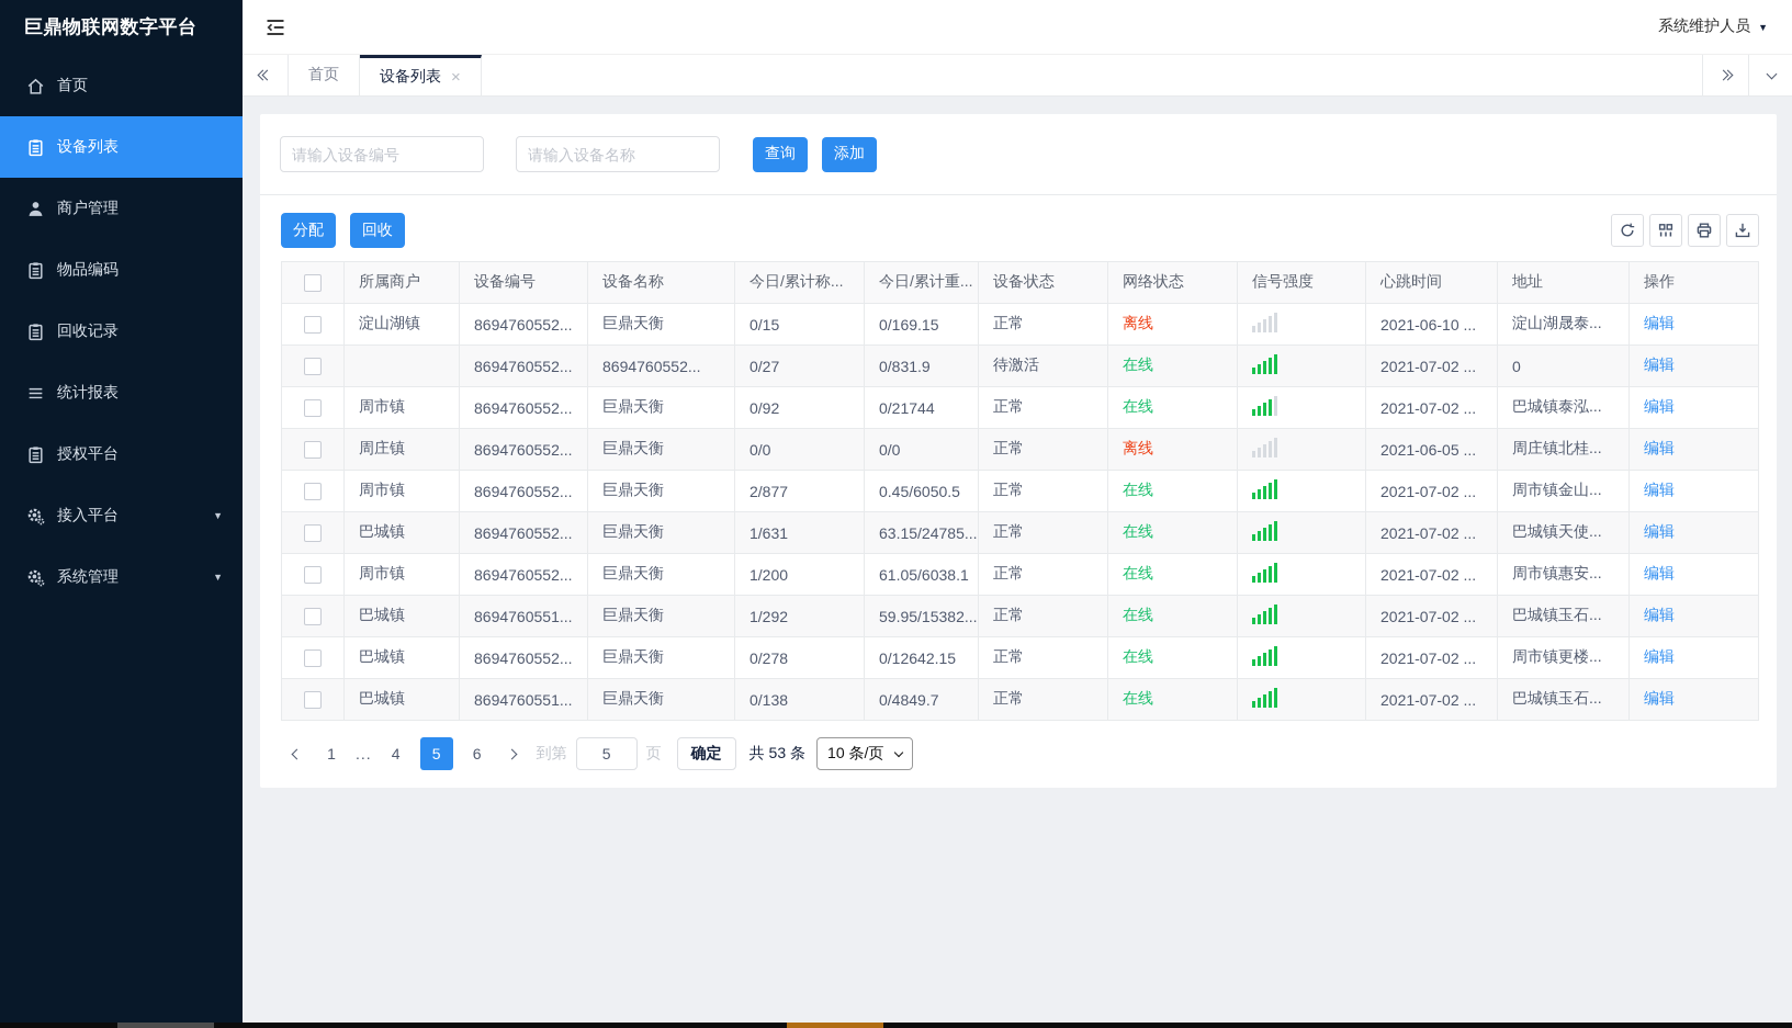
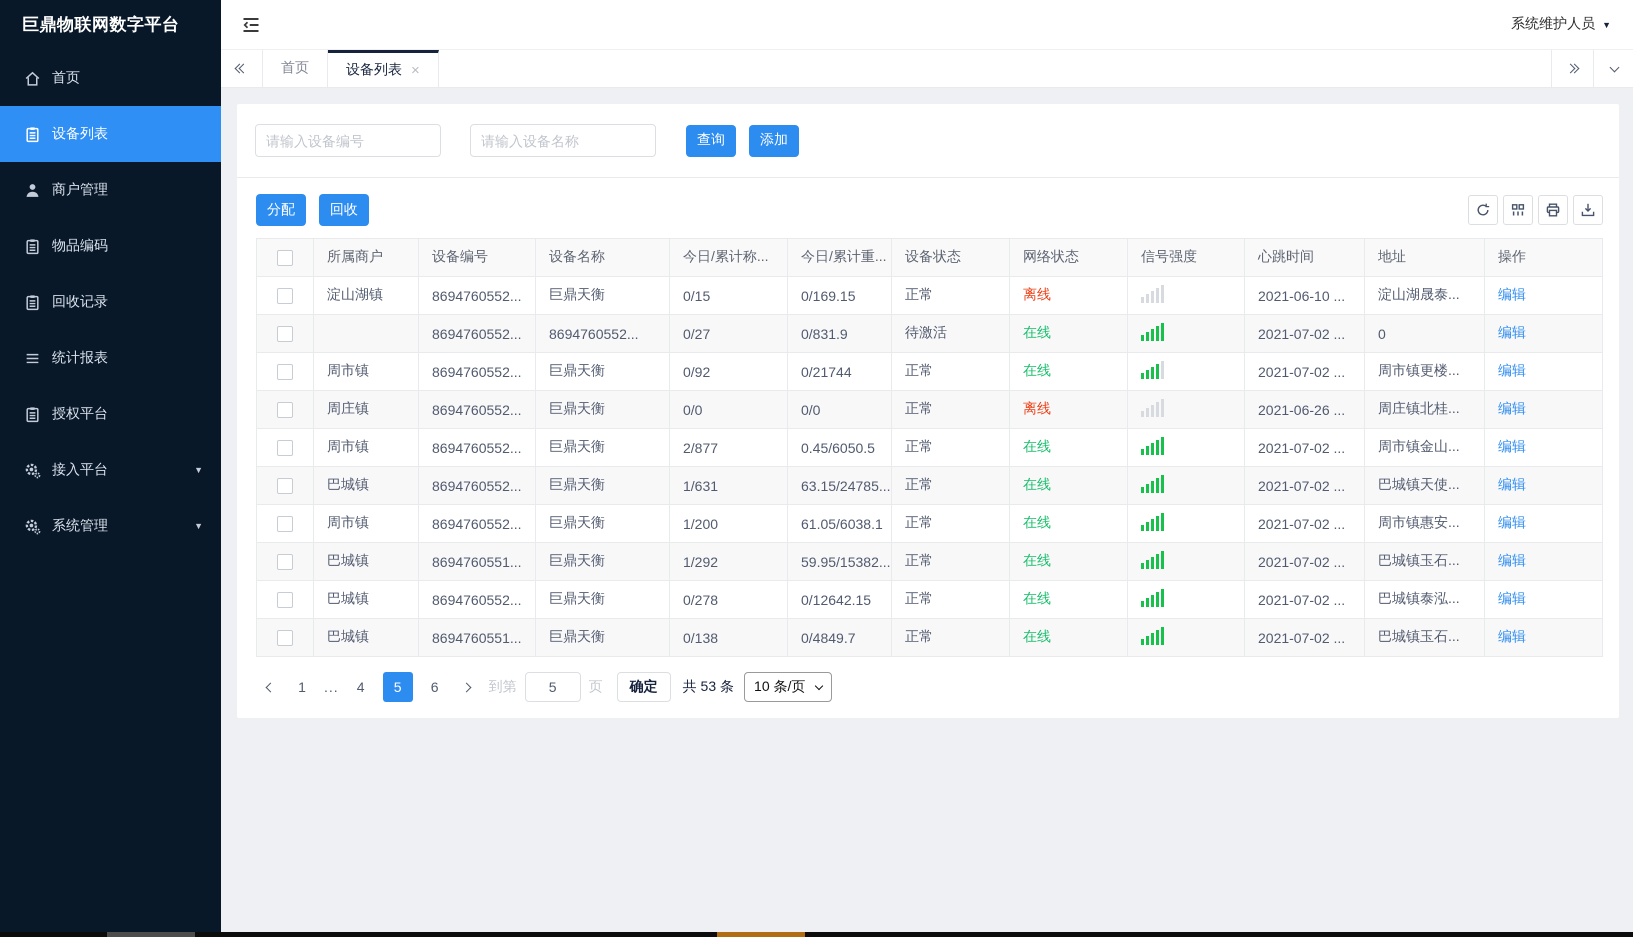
  巨鼎物联网数字平台
  首页
  设备列表
  商户管理
  物品编码
  回收记录
  统计报表
  授权平台
  接入平台
  ▼
  系统管理
  ▼
  系统维护人员
  ▼
  首页
  设备列表
  ×
  请输入设备编号
  请输入设备名称
  查询
  添加
  分配 回收
  	所属商户	设备编号	设备名称	今日/累计称...	今日/累计重...	设备状态	网络状态	信号强度	心跳时间	地址	操作
  	淀山湖镇	8694760552...	巨鼎天衡	0/15	0/169.15	正常	离线		2021-06-10 ...	淀山湖晟泰...	编辑
  		8694760552...	8694760552...	0/27	0/831.9	待激活	在线		2021-07-02 ...	0	编辑
- 	周市镇	8694760552...	巨鼎天衡	0/92	0/21744	正常	在线		2021-07-02 ...	巴城镇泰泓...	编辑
+ 	周市镇	8694760552...	巨鼎天衡	0/92	0/21744	正常	在线		2021-07-02 ...	周市镇更楼...	编辑
- 	周庄镇	8694760552...	巨鼎天衡	0/0	0/0	正常	离线		2021-06-05 ...	周庄镇北桂...	编辑
+ 	周庄镇	8694760552...	巨鼎天衡	0/0	0/0	正常	离线		2021-06-26 ...	周庄镇北桂...	编辑
  	周市镇	8694760552...	巨鼎天衡	2/877	0.45/6050.5	正常	在线		2021-07-02 ...	周市镇金山...	编辑
  	巴城镇	8694760552...	巨鼎天衡	1/631	63.15/24785...	正常	在线		2021-07-02 ...	巴城镇天使...	编辑
  	周市镇	8694760552...	巨鼎天衡	1/200	61.05/6038.1	正常	在线		2021-07-02 ...	周市镇惠安...	编辑
  	巴城镇	8694760551...	巨鼎天衡	1/292	59.95/15382...	正常	在线		2021-07-02 ...	巴城镇玉石...	编辑
- 	巴城镇	8694760552...	巨鼎天衡	0/278	0/12642.15	正常	在线		2021-07-02 ...	周市镇更楼...	编辑
+ 	巴城镇	8694760552...	巨鼎天衡	0/278	0/12642.15	正常	在线		2021-07-02 ...	巴城镇泰泓...	编辑
  	巴城镇	8694760551...	巨鼎天衡	0/138	0/4849.7	正常	在线		2021-07-02 ...	巴城镇玉石...	编辑
  1 ... 4 5 6
  到第
  5
  页
  确定
  共 53 条
  10 条/页
